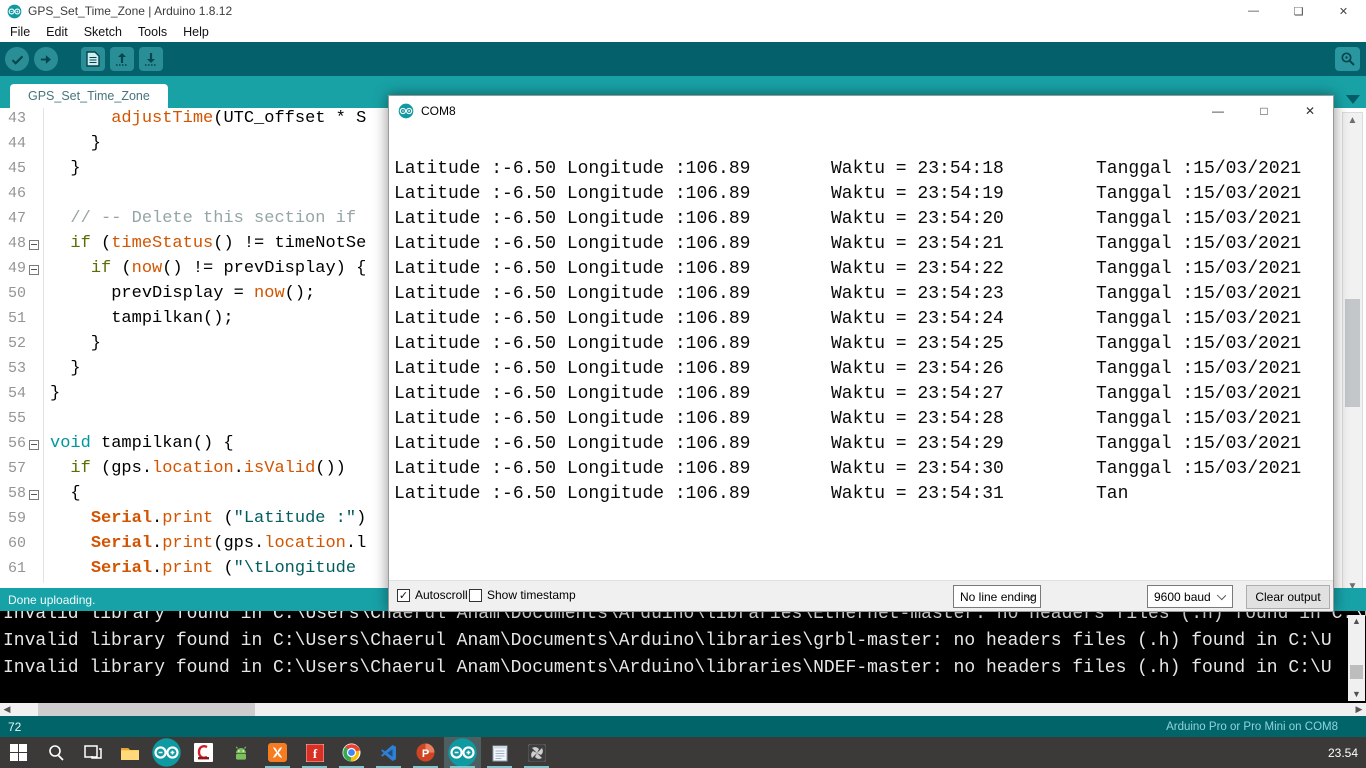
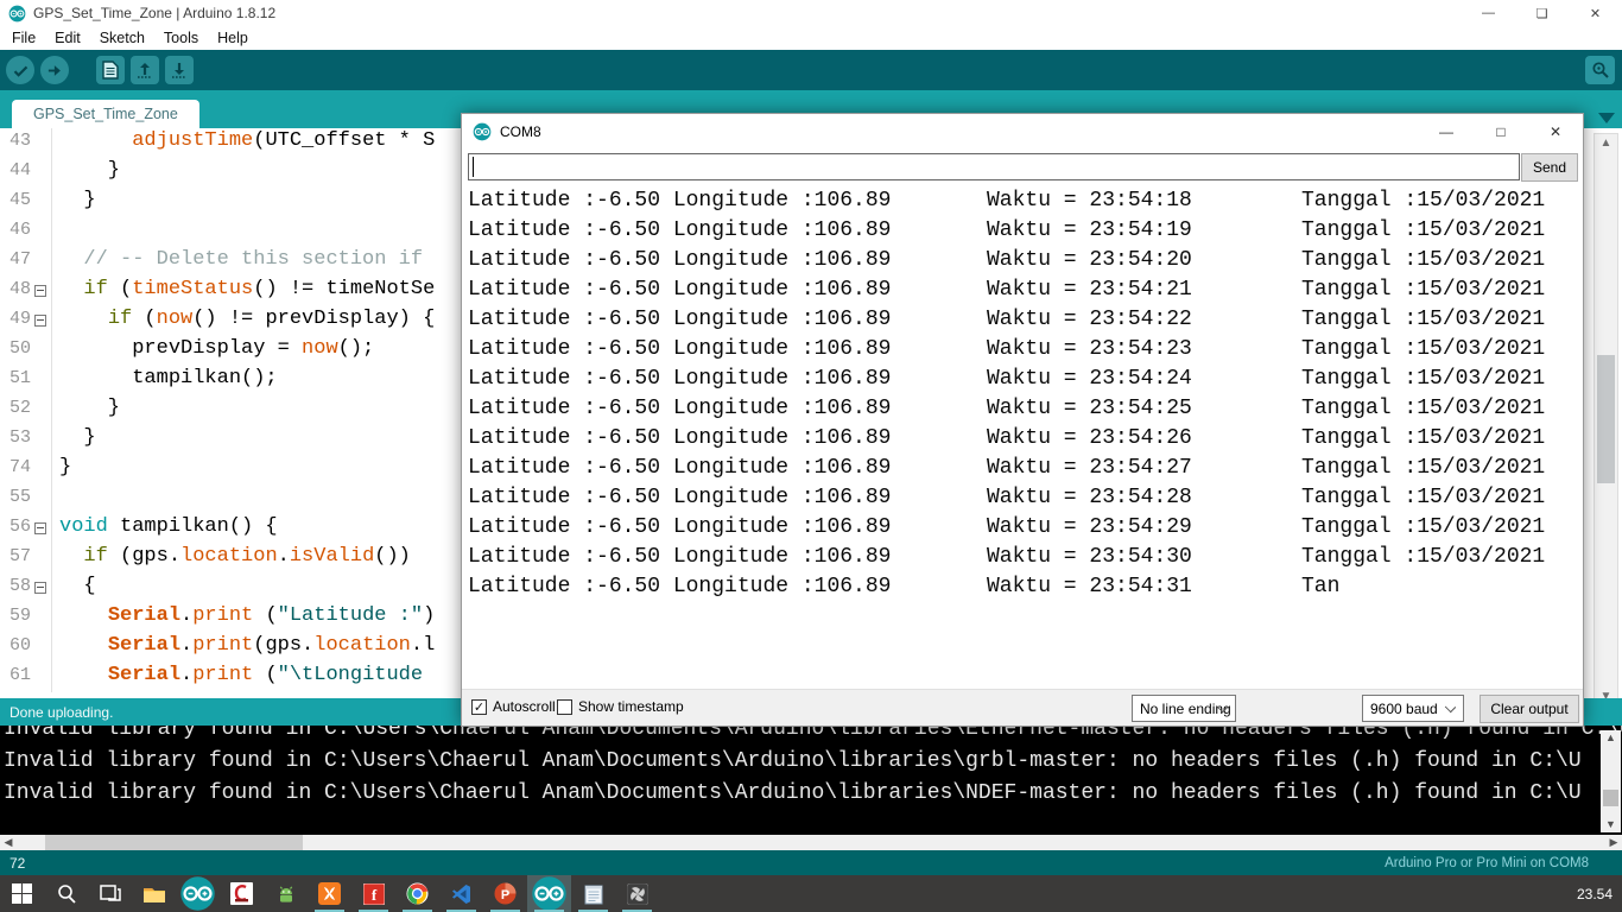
  GPS_Set_Time_Zone | Arduino 1.8.12
  —
  ❏
  ✕
  File
  Edit
  Sketch
  Tools
  Help
  GPS_Set_Time_Zone
  43
  adjustTime(UTC_offset * S
  44
  }
  45
  }
  46
  47
  // -- Delete this section if
  48
  if (timeStatus() != timeNotSe
  49
  if (now() != prevDisplay) {
  50
  prevDisplay = now();
  51
  tampilkan();
  52
  }
  53
  }
- 54
+ 74
  }
  55
  56
  void tampilkan() {
  57
  if (gps.location.isValid())
  58
  {
  59
  Serial.print ("Latitude :")
  60
  Serial.print(gps.location.l
  61
  Serial.print ("\tLongitude
  ▲
  ▼
  Done uploading.
  Invalid library found in C:\Users\Chaerul Anam\Documents\Arduino\libraries\Ethernet-master: no headers files (.h) found in C:\
  Invalid library found in C:\Users\Chaerul Anam\Documents\Arduino\libraries\grbl-master: no headers files (.h) found in C:\U
  Invalid library found in C:\Users\Chaerul Anam\Documents\Arduino\libraries\NDEF-master: no headers files (.h) found in C:\U
  ▲
  ▼
  ◀
  ▶
  72
  Arduino Pro or Pro Mini on COM8
  COM8
  —
  □
  ✕
+ Send
  Latitude :-6.50 Longitude :106.89
  Waktu = 23:54:18
  Tanggal :15/03/2021
  Latitude :-6.50 Longitude :106.89
  Waktu = 23:54:19
  Tanggal :15/03/2021
  Latitude :-6.50 Longitude :106.89
  Waktu = 23:54:20
  Tanggal :15/03/2021
  Latitude :-6.50 Longitude :106.89
  Waktu = 23:54:21
  Tanggal :15/03/2021
  Latitude :-6.50 Longitude :106.89
  Waktu = 23:54:22
  Tanggal :15/03/2021
  Latitude :-6.50 Longitude :106.89
  Waktu = 23:54:23
  Tanggal :15/03/2021
  Latitude :-6.50 Longitude :106.89
  Waktu = 23:54:24
  Tanggal :15/03/2021
  Latitude :-6.50 Longitude :106.89
  Waktu = 23:54:25
  Tanggal :15/03/2021
  Latitude :-6.50 Longitude :106.89
  Waktu = 23:54:26
  Tanggal :15/03/2021
  Latitude :-6.50 Longitude :106.89
  Waktu = 23:54:27
  Tanggal :15/03/2021
  Latitude :-6.50 Longitude :106.89
  Waktu = 23:54:28
  Tanggal :15/03/2021
  Latitude :-6.50 Longitude :106.89
  Waktu = 23:54:29
  Tanggal :15/03/2021
  Latitude :-6.50 Longitude :106.89
  Waktu = 23:54:30
  Tanggal :15/03/2021
  Latitude :-6.50 Longitude :106.89
  Waktu = 23:54:31
  Tan
  ✓
  Autoscroll
  Show timestamp
  No line ending
  9600 baud
  Clear output
  f
  P
  23.54
